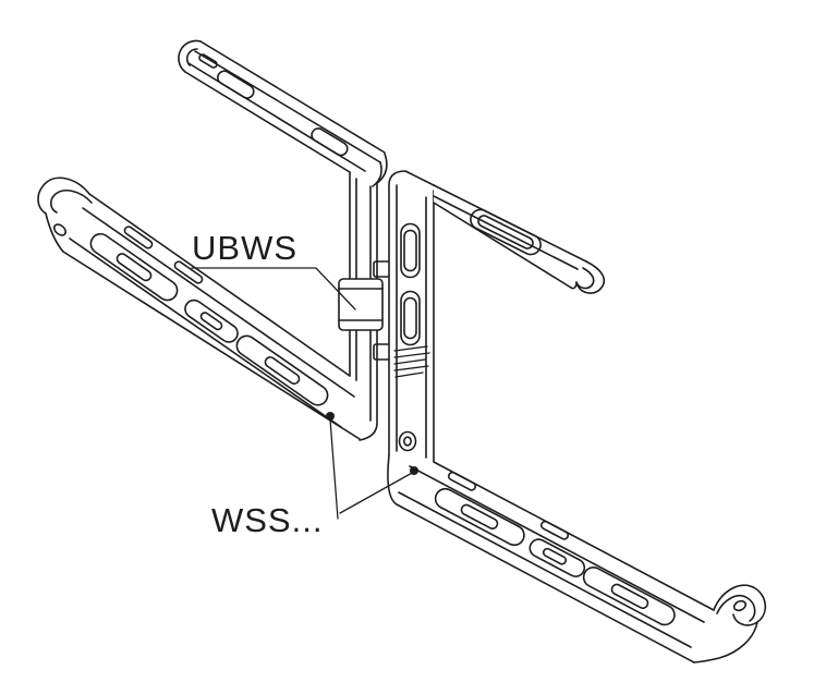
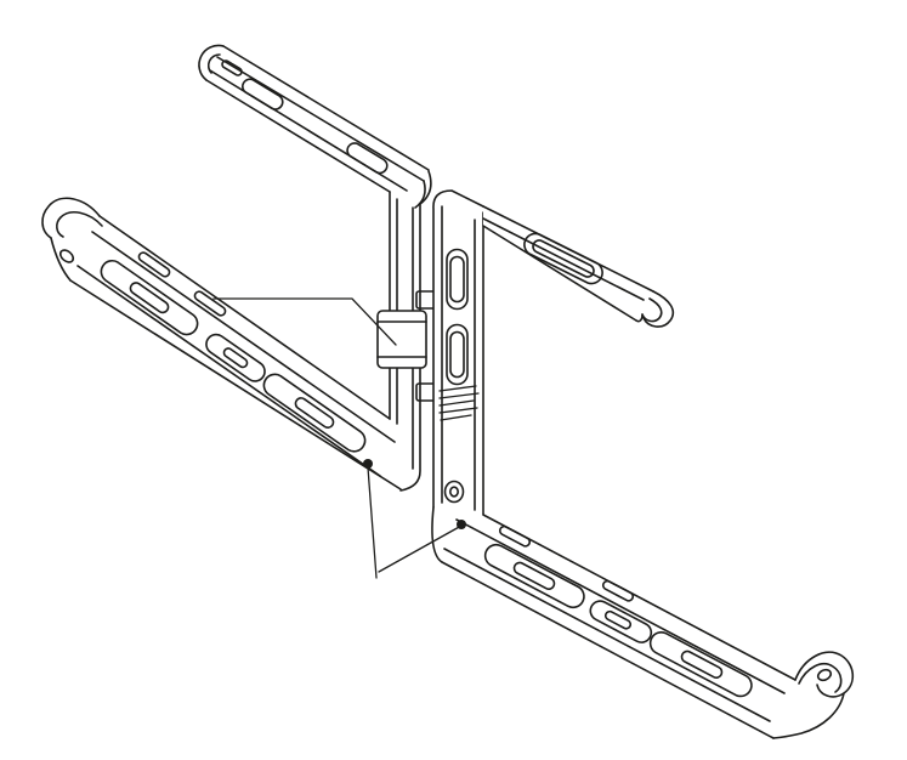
- UBWS
- WSS...
